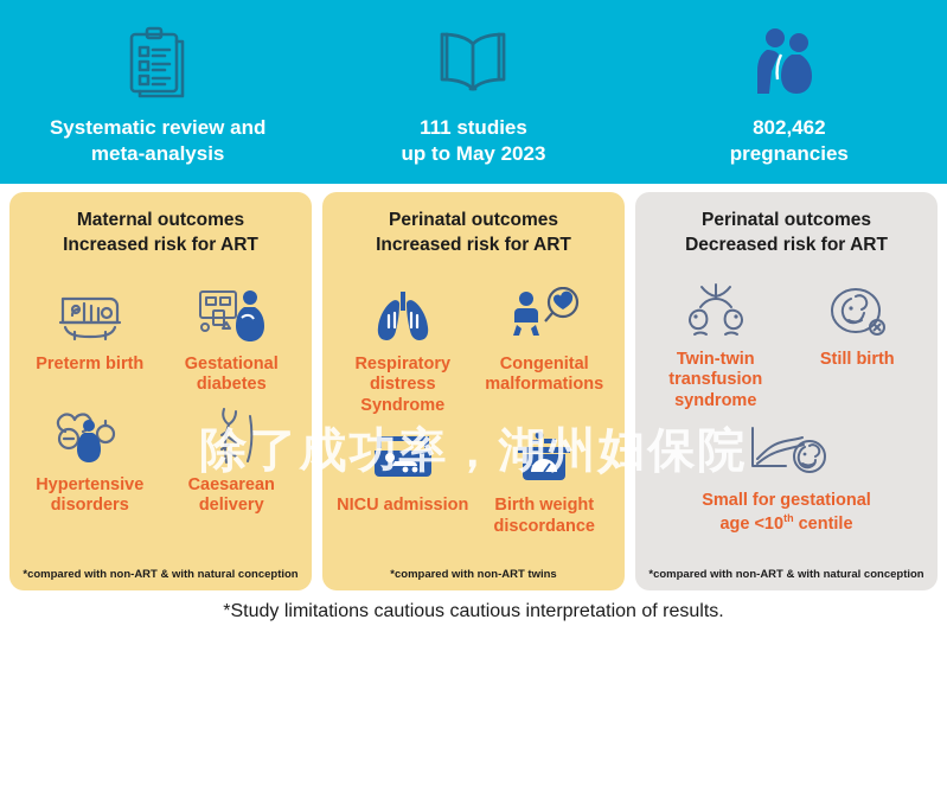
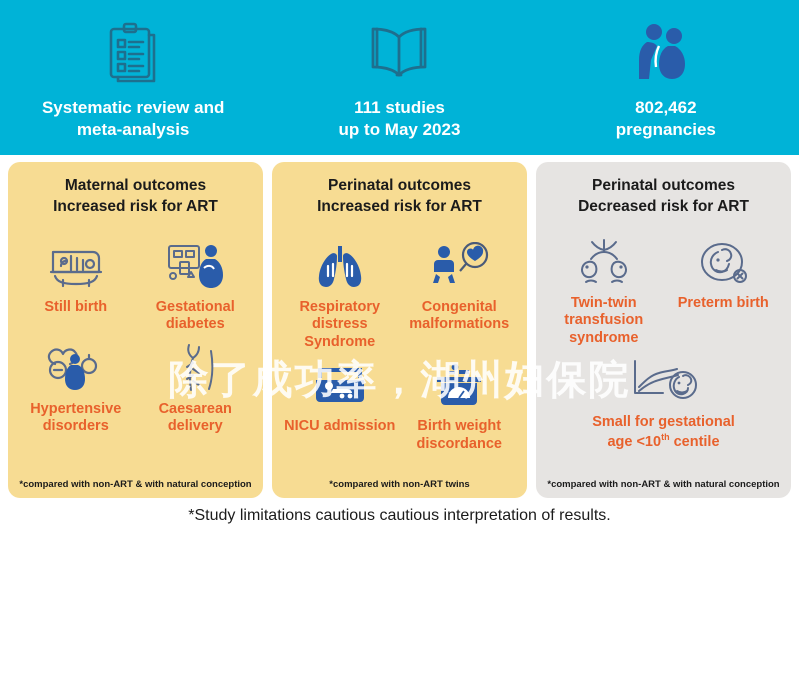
  Systematic review and
  meta-analysis
  111 studies
  up to May 2023
  802,462
  pregnancies
  Maternal outcomes
  Increased risk for ART
- Preterm birth
+ Still birth
  Gestational
  diabetes
  Hypertensive
  disorders
  Caesarean
  delivery
  *compared with non-ART & with natural conception
  Perinatal outcomes
  Increased risk for ART
  Respiratory distress
  Syndrome
  Congenital
  malformations
  NICU admission
  Birth weight
  discordance
  *compared with non-ART twins
  Perinatal outcomes
  Decreased risk for ART
  Twin-twin
  transfusion
  syndrome
- Still birth
+ Preterm birth
  Small for gestational
  age <10th centile
  *compared with non-ART & with natural conception
  *Study limitations cautious cautious interpretation of results.
  除了成功率，湖州妇保院
